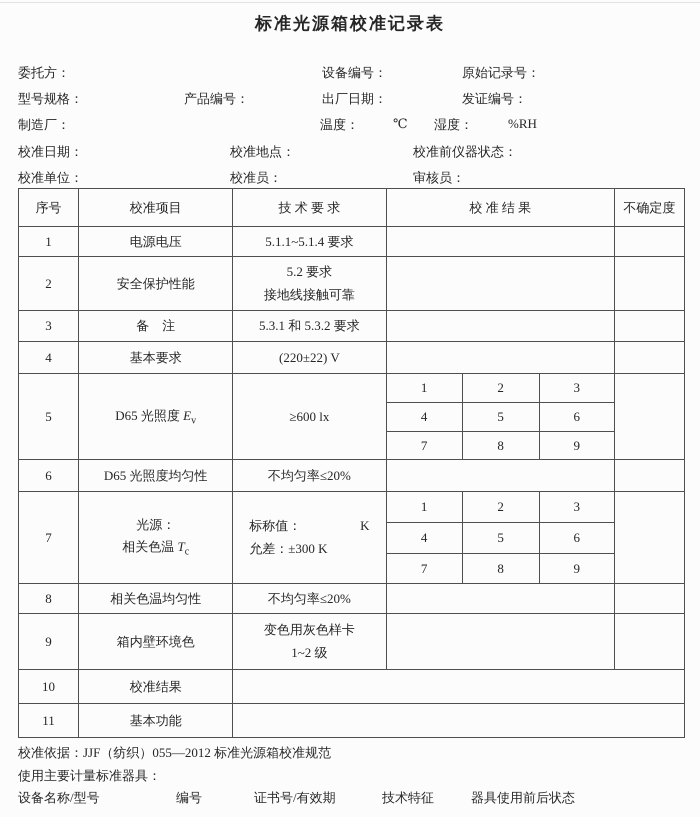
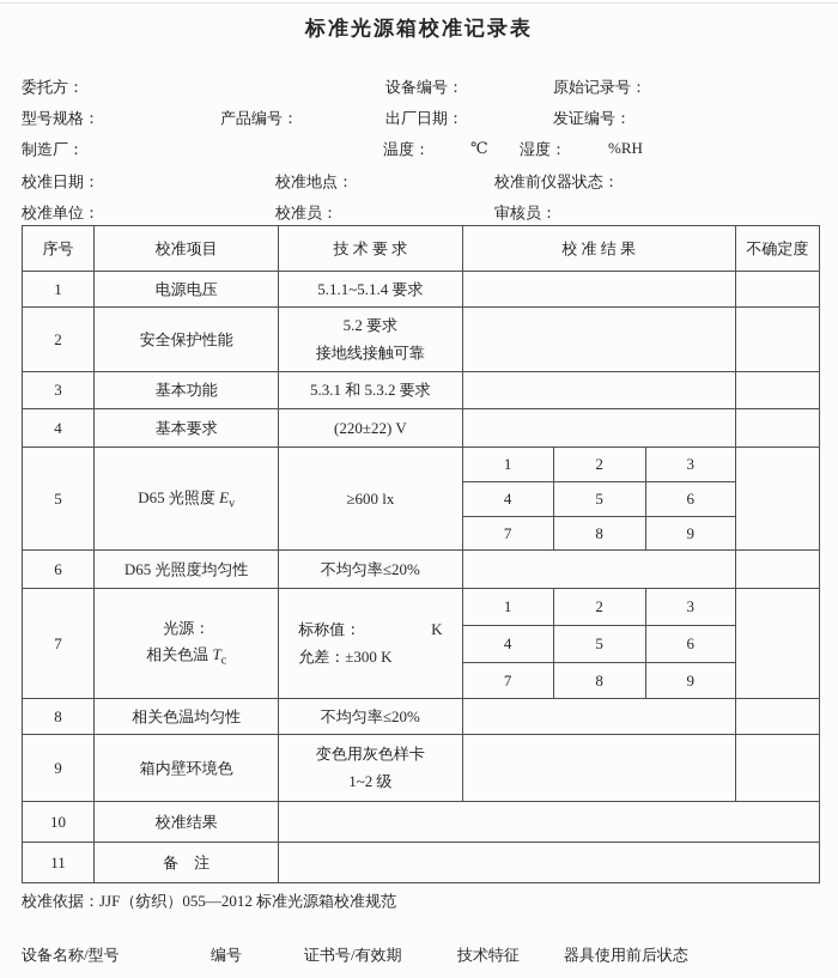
  标准光源箱校准记录表
  委托方：
  设备编号：
  原始记录号：
  型号规格：
  产品编号：
  出厂日期：
  发证编号：
  制造厂：
  温度：
  ℃
  湿度：
  %RH
  校准日期：
  校准地点：
  校准前仪器状态：
  校准单位：
  校准员：
  审核员：
  序号	校准项目	技 术 要 求	校 准 结 果	不确定度
  1	电源电压	5.1.1~5.1.4 要求
  2	安全保护性能	5.2 要求 接地线接触可靠
- 3	备 注	5.3.1 和 5.3.2 要求
+ 3	基本功能	5.3.1 和 5.3.2 要求
  4	基本要求	(220±22) V
  5	D65 光照度 Ev	≥600 lx	1	2	3
  4	5	6
  7	8	9
  6	D65 光照度均匀性	不均匀率≤20%
  7	光源： 相关色温 Tc	标称值： K 允差：±300 K	1	2	3
  4	5	6
  7	8	9
  8	相关色温均匀性	不均匀率≤20%
  9	箱内壁环境色	变色用灰色样卡 1~2 级
  10	校准结果
- 11	基本功能
+ 11	备 注
  校准依据：JJF（纺织）055—2012 标准光源箱校准规范
- 使用主要计量标准器具：
  设备名称/型号
  编号
  证书号/有效期
  技术特征
  器具使用前后状态
